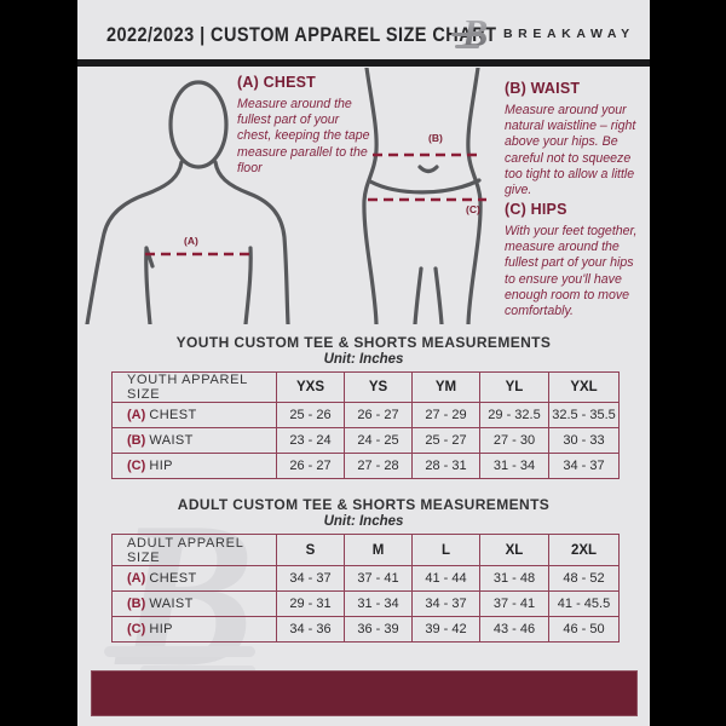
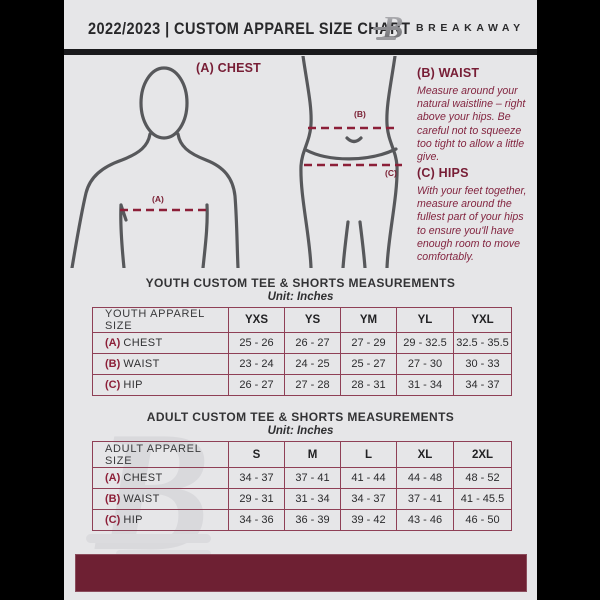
  B
  2022/2023 | CUSTOM APPAREL SIZE CT
  BREAKAWAY
  (A)
  (B)
  (C)
  (A) CHEST
- Measure around the fullest part of your chest, keeping the tape measure parallel to the floor
  (B) WAIST
  Measure around your natural waistline – right above your hips. Be careful not to squeeze too tight to allow a little give.
  (C) HIPS
  With your feet together, measure around the fullest part of your hips to ensure you'll have enough room to move comfortably.
  YOUTH CUSTOM TEE & SHORTS MEASUREMENTS
  Unit: Inches
  YOUTH APPAREL SIZE	YXS	YS	YM	YL	YXL
  (A) CHEST	25 - 26	26 - 27	27 - 29	29 - 32.5	32.5 - 35.5
  (B) WAIST	23 - 24	24 - 25	25 - 27	27 - 30	30 - 33
  (C) HIP	26 - 27	27 - 28	28 - 31	31 - 34	34 - 37
  ADULT CUSTOM TEE & SHORTS MEASUREMENTS
  Unit: Inches
  ADULT APPAREL SIZE	S	M	L	XL	2XL
- (A) CHEST	34 - 37	37 - 41	41 - 44	31 - 48	48 - 52
+ (A) CHEST	34 - 37	37 - 41	41 - 44	44 - 48	48 - 52
  (B) WAIST	29 - 31	31 - 34	34 - 37	37 - 41	41 - 45.5
  (C) HIP	34 - 36	36 - 39	39 - 42	43 - 46	46 - 50
